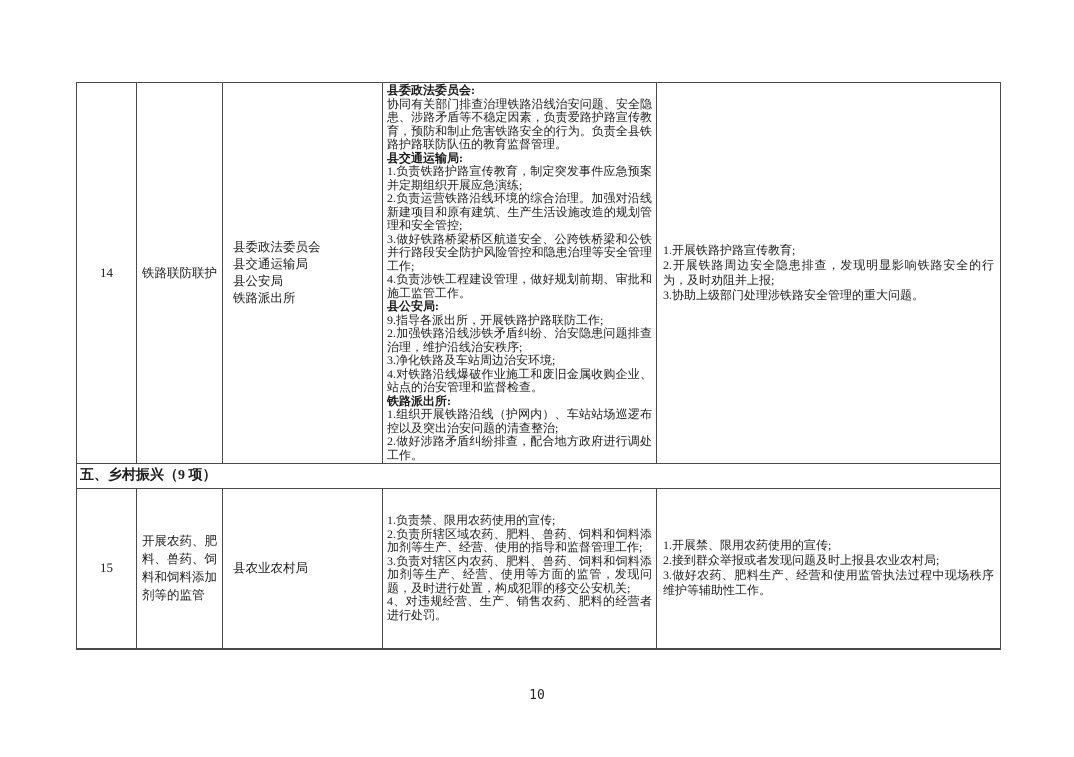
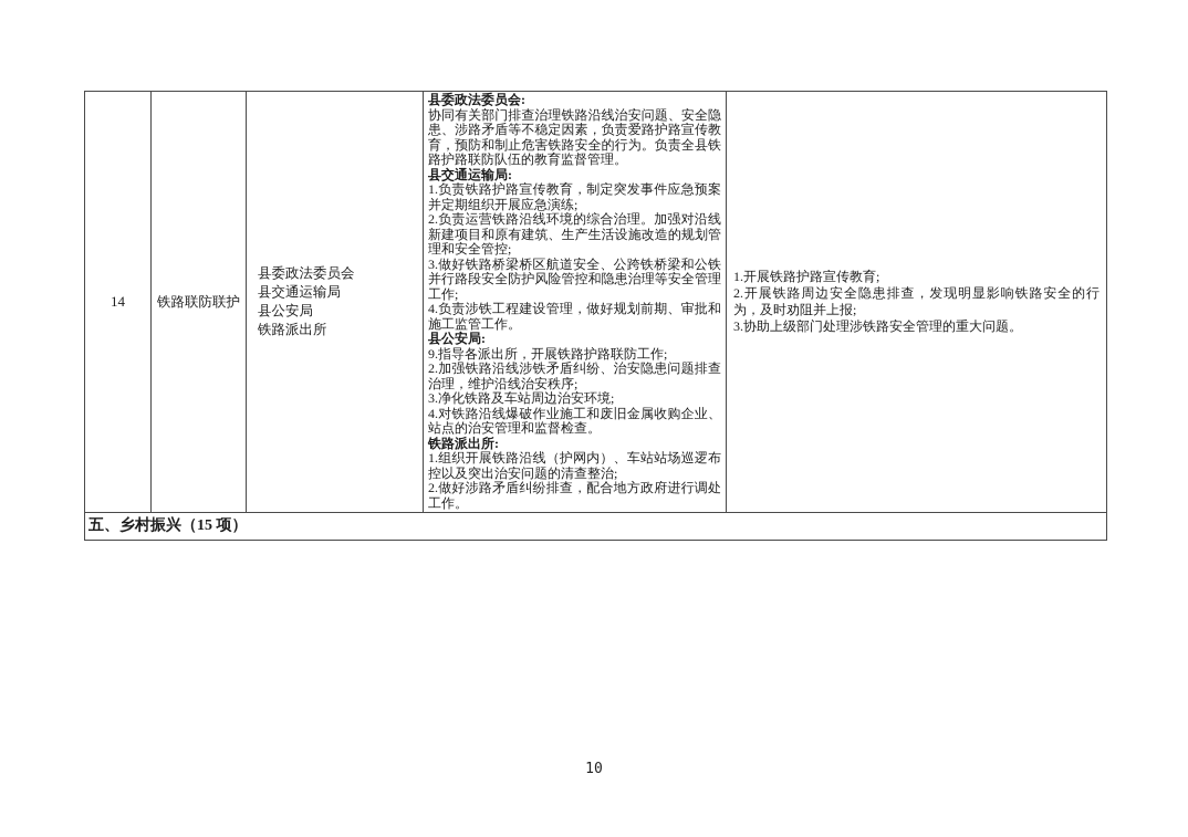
  14	铁路联防联护	县委政法委员会县交通运输局县公安局铁路派出所	县委政法委员会:协同有关部门排查治理铁路沿线治安问题、安全隐患、涉路矛盾等不稳定因素，负责爱路护路宣传教育，预防和制止危害铁路安全的行为。负责全县铁路护路联防队伍的教育监督管理。县交通运输局:1.负责铁路护路宣传教育，制定突发事件应急预案并定期组织开展应急演练;2.负责运营铁路沿线环境的综合治理。加强对沿线新建项目和原有建筑、生产生活设施改造的规划管理和安全管控;3.做好铁路桥梁桥区航道安全、公跨铁桥梁和公铁并行路段安全防护风险管控和隐患治理等安全管理工作;4.负责涉铁工程建设管理，做好规划前期、审批和施工监管工作。县公安局:9.指导各派出所，开展铁路护路联防工作;2.加强铁路沿线涉铁矛盾纠纷、治安隐患问题排查治理，维护沿线治安秩序;3.净化铁路及车站周边治安环境;4.对铁路沿线爆破作业施工和废旧金属收购企业、站点的治安管理和监督检查。铁路派出所:1.组织开展铁路沿线（护网内）、车站站场巡逻布控以及突出治安问题的清查整治;2.做好涉路矛盾纠纷排查，配合地方政府进行调处工作。	1.开展铁路护路宣传教育;2.开展铁路周边安全隐患排查，发现明显影响铁路安全的行为，及时劝阻并上报;3.协助上级部门处理涉铁路安全管理的重大问题。
- 五、乡村振兴（9 项）
+ 五、乡村振兴（15 项）
- 15	开展农药、肥料、兽药、饲料和饲料添加剂等的监管	县农业农村局	1.负责禁、限用农药使用的宣传;2.负责所辖区域农药、肥料、兽药、饲料和饲料添加剂等生产、经营、使用的指导和监督管理工作;3.负责对辖区内农药、肥料、兽药、饲料和饲料添加剂等生产、经营、使用等方面的监管，发现问题，及时进行处置，构成犯罪的移交公安机关;4、对违规经营、生产、销售农药、肥料的经营者进行处罚。	1.开展禁、限用农药使用的宣传;2.接到群众举报或者发现问题及时上报县农业农村局;3.做好农药、肥料生产、经营和使用监管执法过程中现场秩序维护等辅助性工作。
  10
